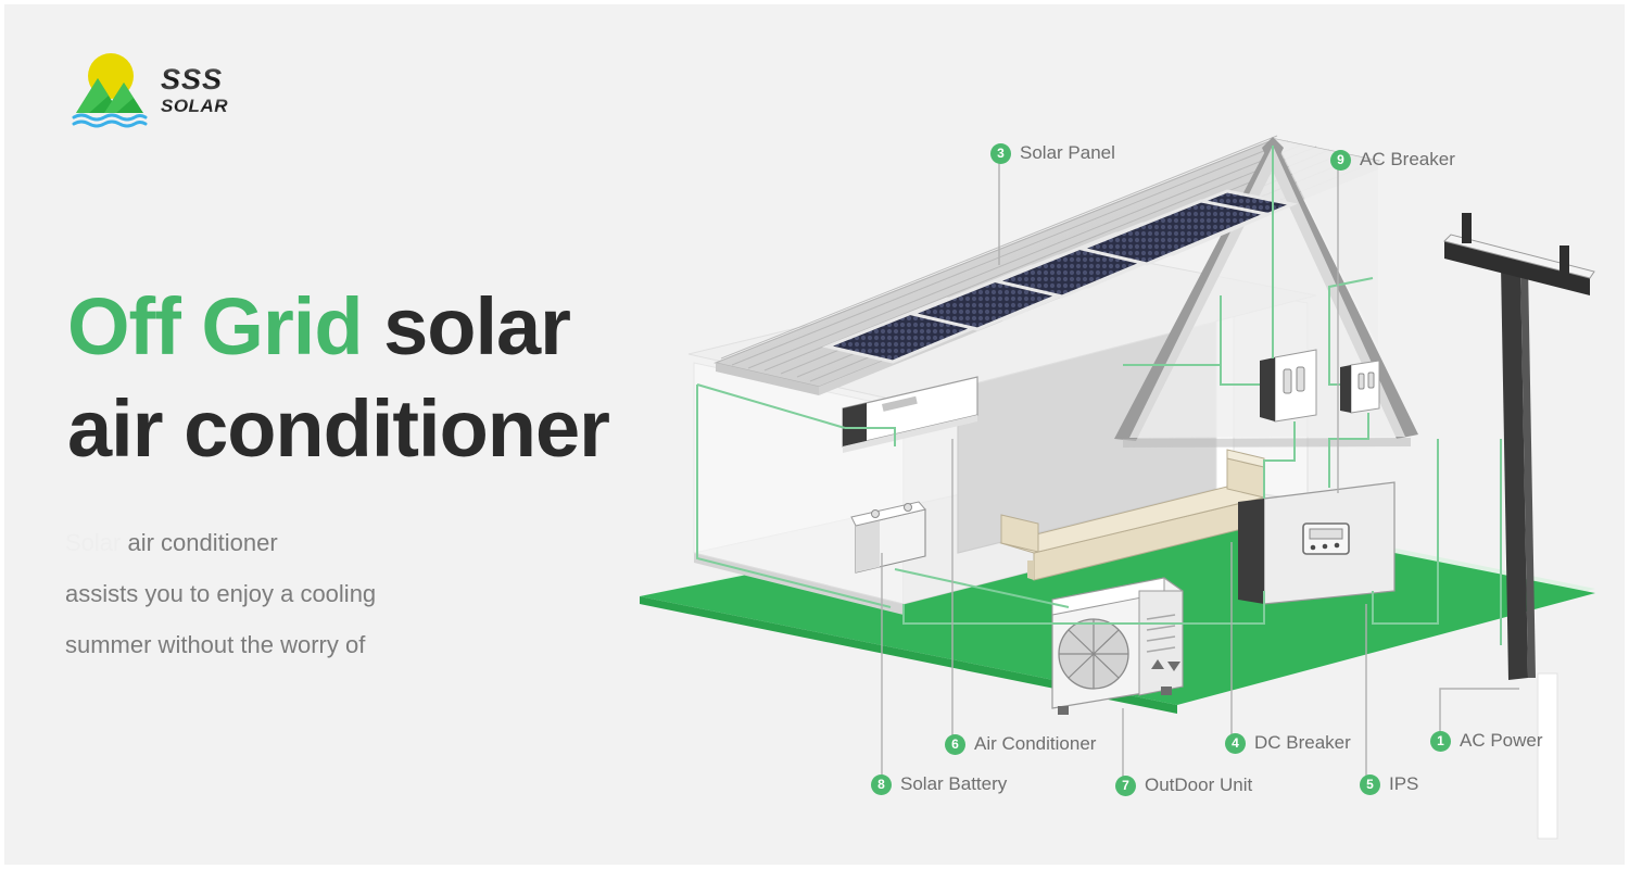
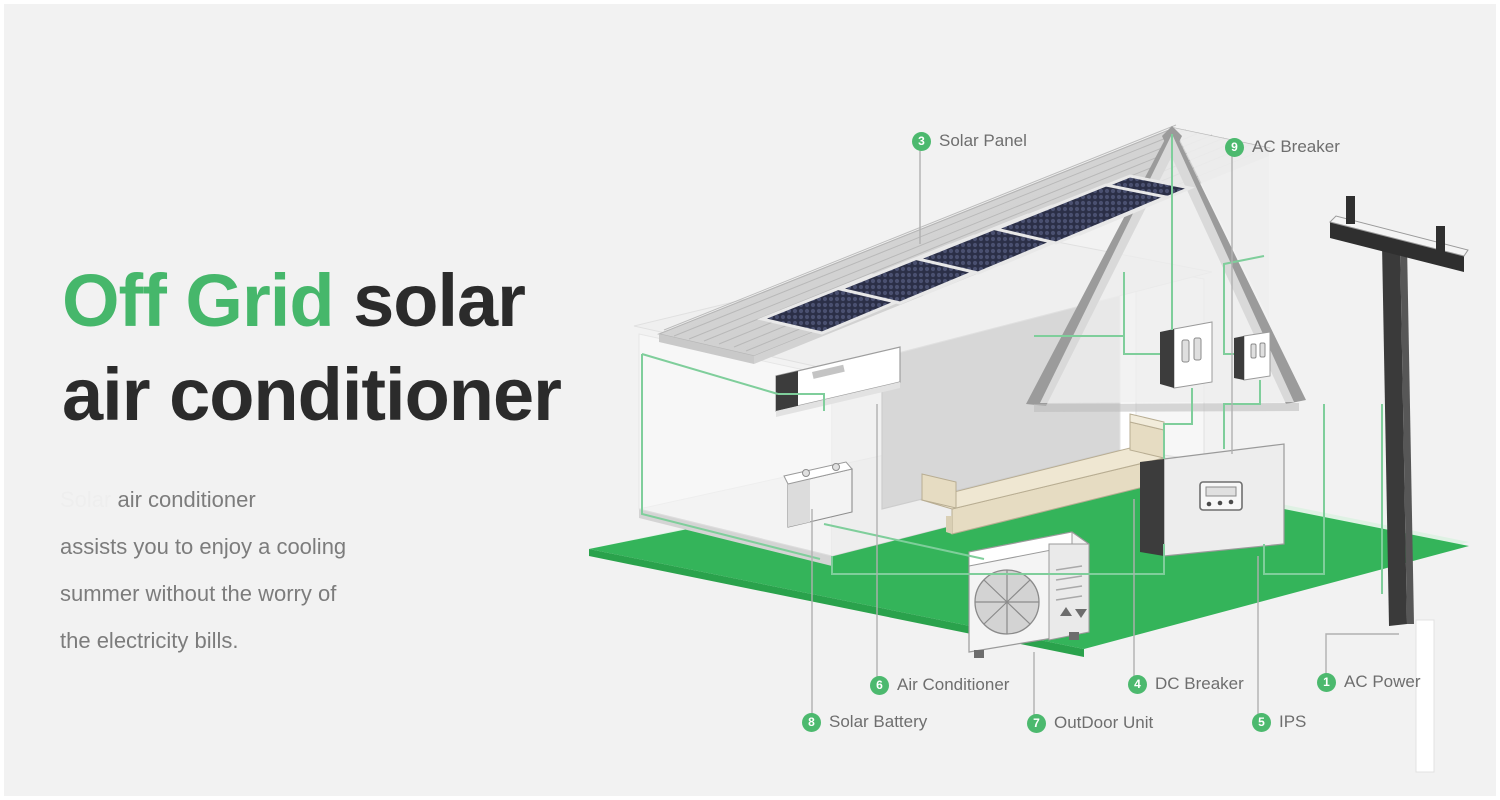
- SSS
- SOLAR
  Off Grid solar
  air conditioner
  air conditioner
  assists you to enjoy a cooling
  summer without the worry of
+ the electricity bills.
  3
  Solar Panel
  9
  AC Breaker
  6
  Air Conditioner
  4
  DC Breaker
  1
  AC Power
  8
  Solar Battery
  7
  OutDoor Unit
  5
  IPS
